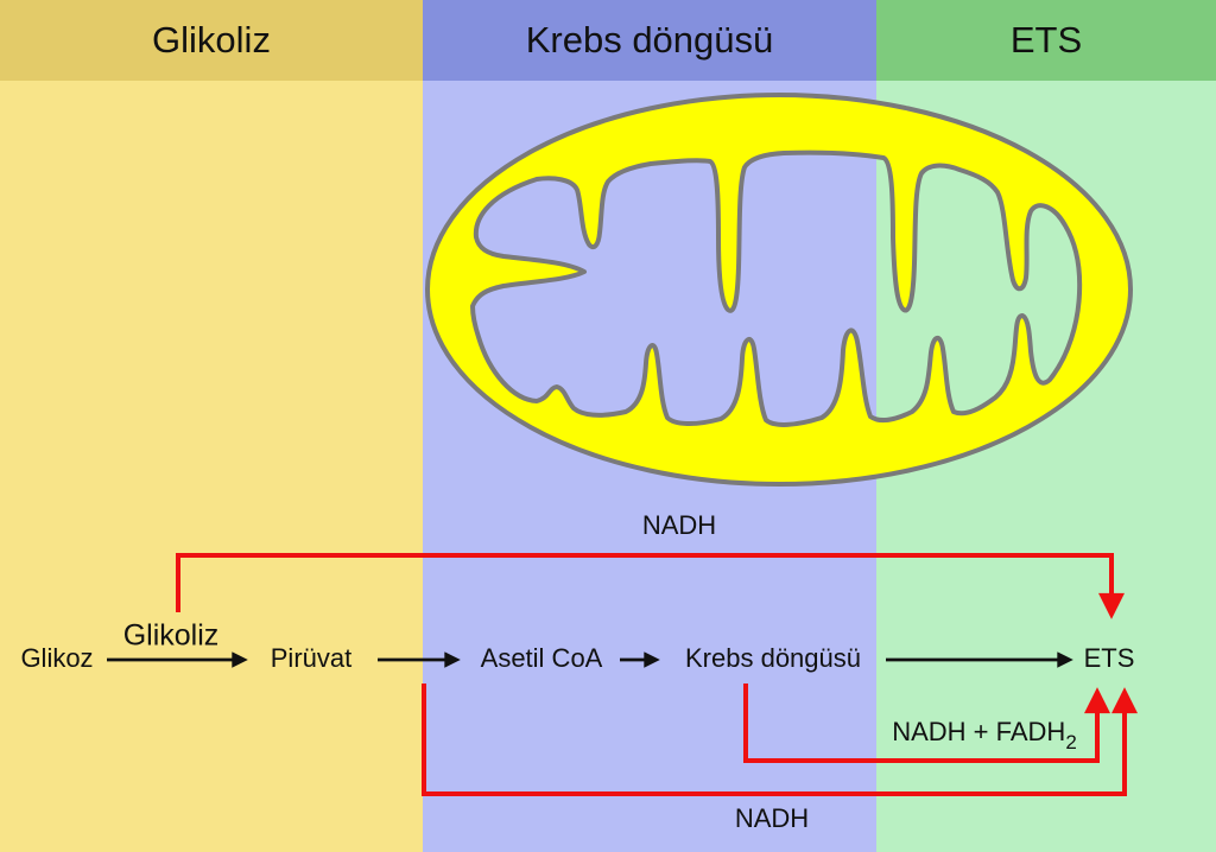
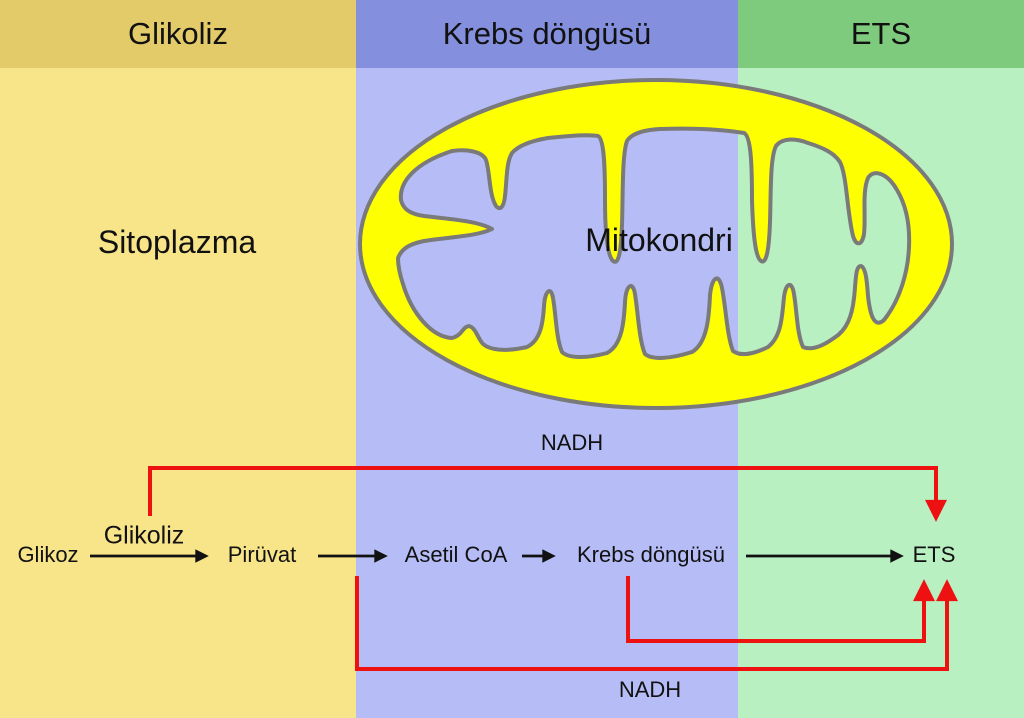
  Glikoliz
  Krebs döngüsü
  ETS
+ Sitoplazma
+ Mitokondri
  Glikoz
  Glikoliz
  Pirüvat
  Asetil CoA
  Krebs döngüsü
  ETS
  NADH
- NADH + FADH2
  NADH
